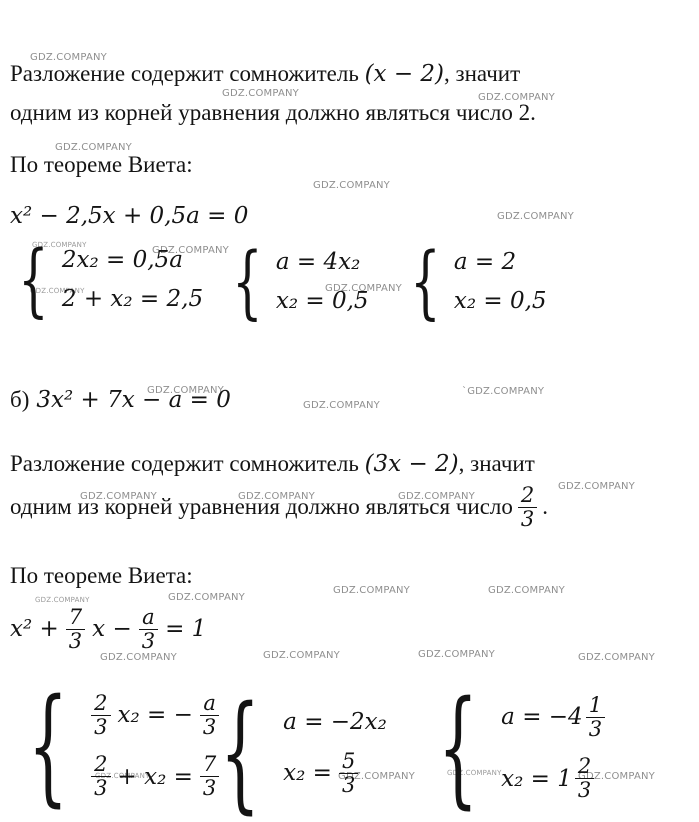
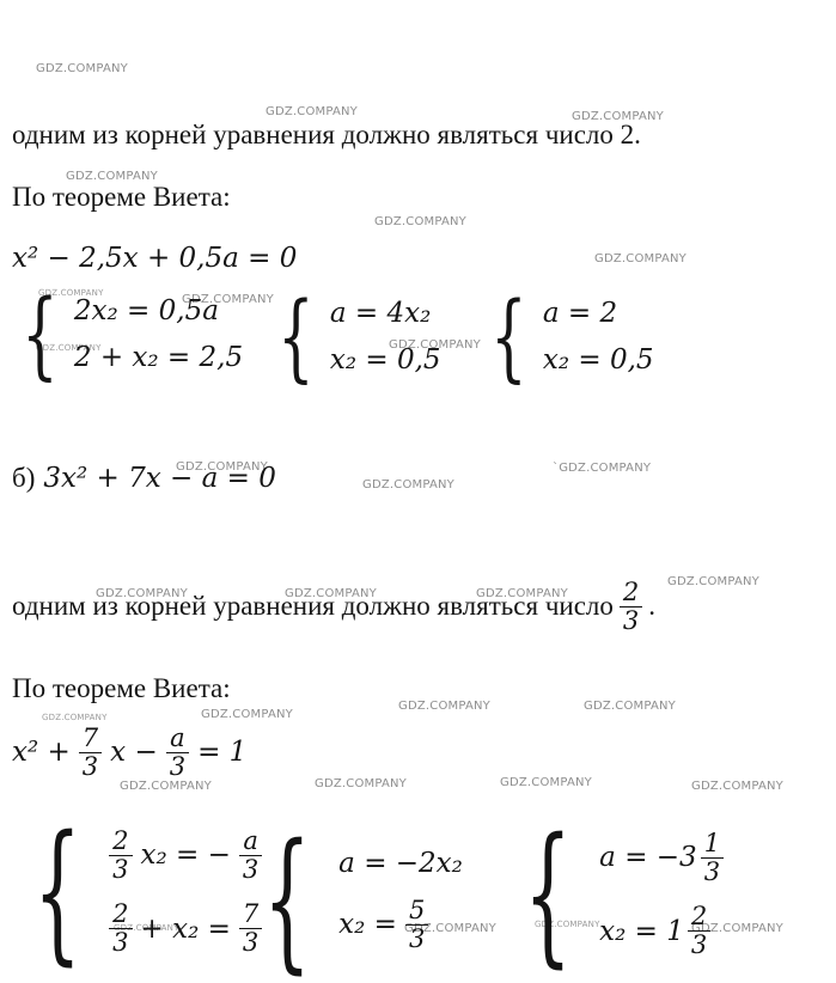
  GDZ.COMPANY
  GDZ.COMPANY
  GDZ.COMPANY
  GDZ.COMPANY
  GDZ.COMPANY
  GDZ.COMPANY
  GDZ.COMPANY
  GDZ.COMPANY
  GDZ.COMPANY
  GDZ.COMPANY
  GDZ.COMPANY
  GDZ.COMPANY
  `GDZ.COMPANY
  GDZ.COMPANY
  GDZ.COMPANY
  GDZ.COMPANY
  GDZ.COMPANY
  GDZ.COMPANY
  GDZ.COMPANY
  GDZ.COMPANY
  GDZ.COMPANY
  GDZ.COMPANY
  GDZ.COMPANY
  GDZ.COMPANY
  GDZ.COMPANY
  GDZ.COMPANY
  GDZ.COMPANY
  GDZ.COMPANY
  GDZ.COMPANY
- Разложение содержит сомножитель (x − 2), значит
  одним из корней уравнения должно являться число 2.
  По теореме Виета:
  x² − 2,5x + 0,5a = 0
  {
  2x₂ = 0,5a
  2 + x₂ = 2,5
  {
  a = 4x₂
  x₂ = 0,5
  {
  a = 2
  x₂ = 0,5
  б)
  3x² + 7x − a = 0
- Разложение содержит сомножитель (3x − 2), значит
  одним из корней уравнения должно являться число
  2
  3
  .
  По теореме Виета:
  x² +
  7
  3
  x −
  a
  3
  = 1
  {
  2
  3
  x₂ = −
  a
  3
  2
  3
  + x₂ =
  7
  3
  {
  a = −2x₂
  x₂ =
  5
  3
  {
- a = −4
+ a = −3
  1
  3
  x₂ = 1
  2
  3
